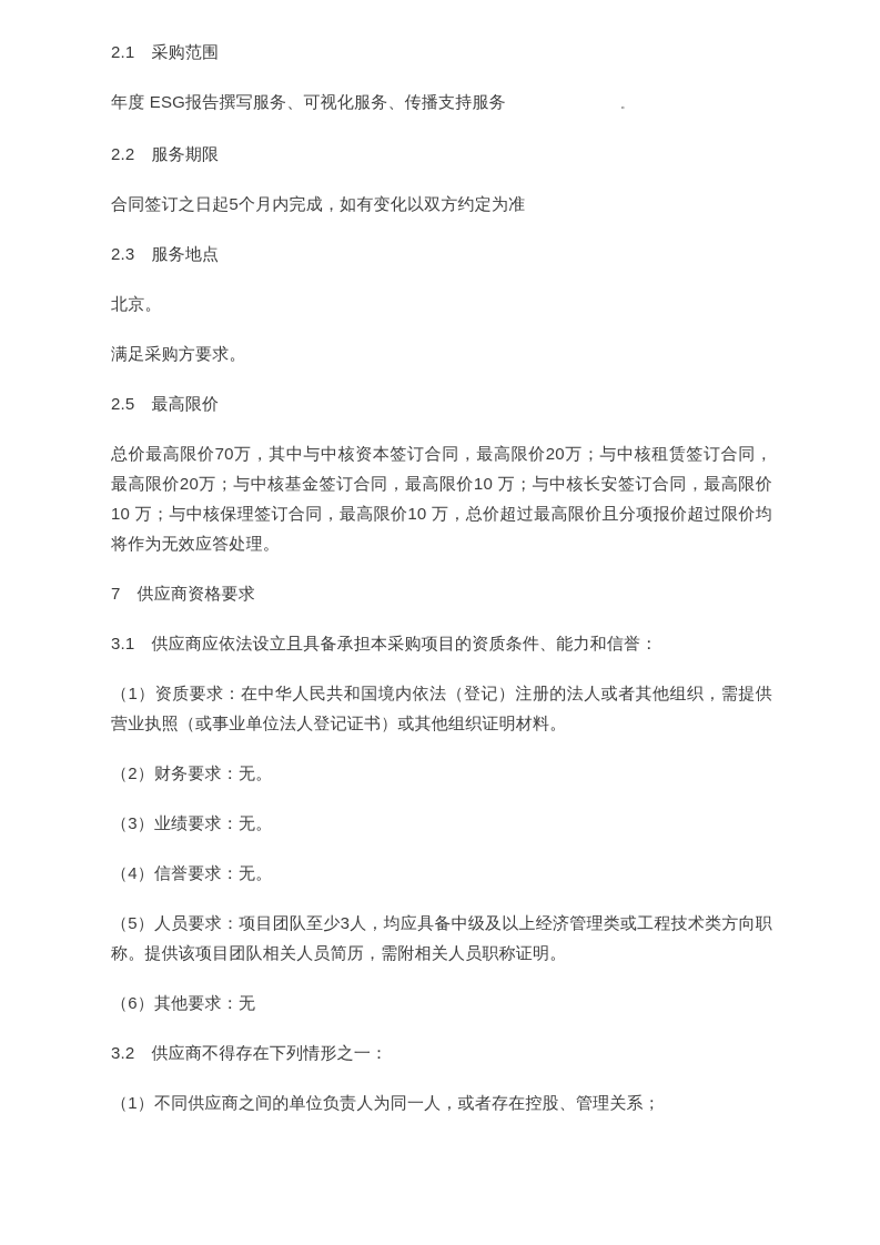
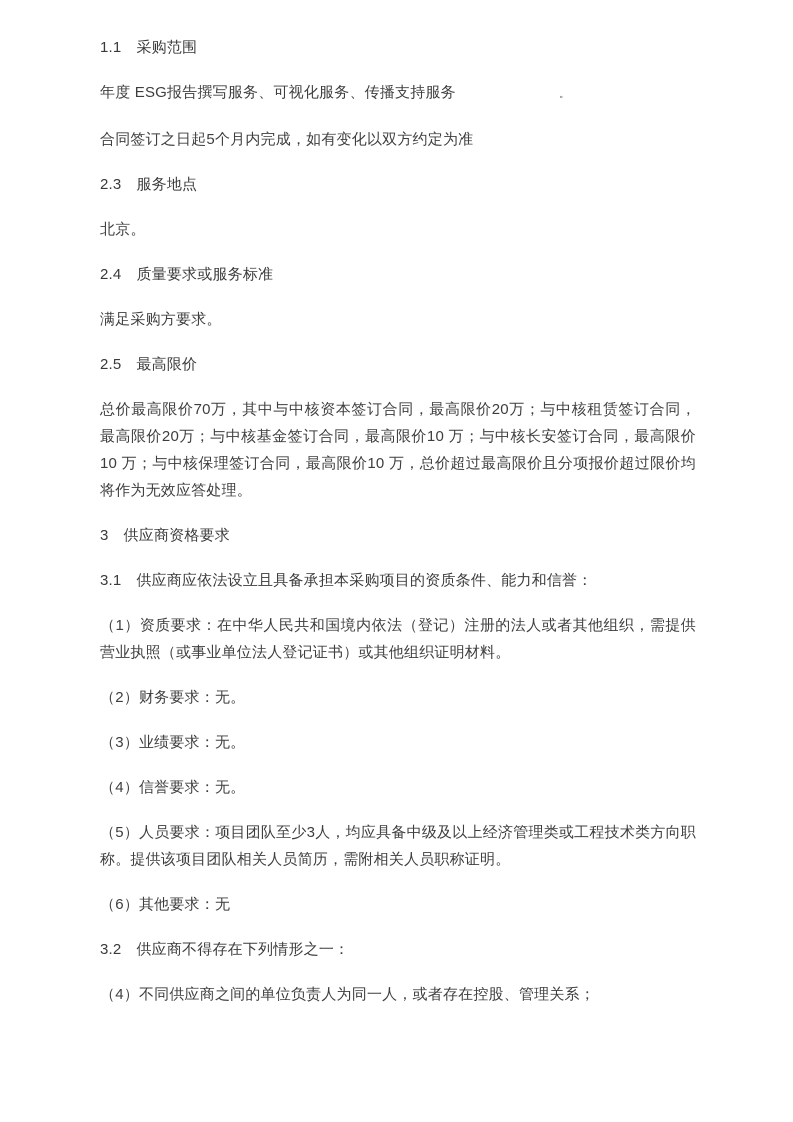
- 2.1 采购范围
+ 1.1 采购范围
  年度 ESG报告撰写服务、可视化服务、传播支持服务 。
- 2.2 服务期限
  合同签订之日起5个月内完成，如有变化以双方约定为准
  2.3 服务地点
  北京。
+ 2.4 质量要求或服务标准
  满足采购方要求。
  2.5 最高限价
  总价最高限价70万，其中与中核资本签订合同，最高限价20万；与中核租赁签订合同，最高限价20万；与中核基金签订合同，最高限价10 万；与中核长安签订合同，最高限价10 万；与中核保理签订合同，最高限价10 万，总价超过最高限价且分项报价超过限价均将作为无效应答处理。
- 7 供应商资格要求
+ 3 供应商资格要求
  3.1 供应商应依法设立且具备承担本采购项目的资质条件、能力和信誉：
  （1）资质要求：在中华人民共和国境内依法（登记）注册的法人或者其他组织，需提供营业执照（或事业单位法人登记证书）或其他组织证明材料。
  （2）财务要求：无。
  （3）业绩要求：无。
  （4）信誉要求：无。
  （5）人员要求：项目团队至少3人，均应具备中级及以上经济管理类或工程技术类方向职称。提供该项目团队相关人员简历，需附相关人员职称证明。
  （6）其他要求：无
  3.2 供应商不得存在下列情形之一：
- （1）不同供应商之间的单位负责人为同一人，或者存在控股、管理关系；
+ （4）不同供应商之间的单位负责人为同一人，或者存在控股、管理关系；
